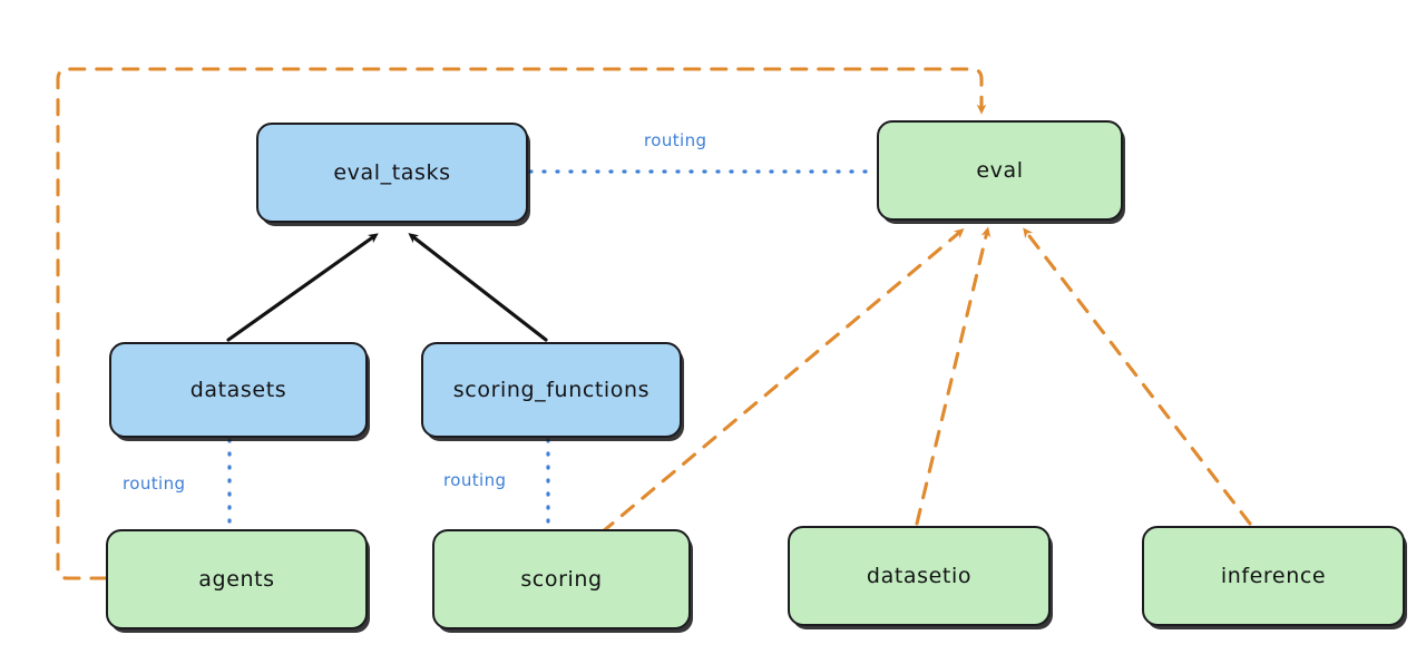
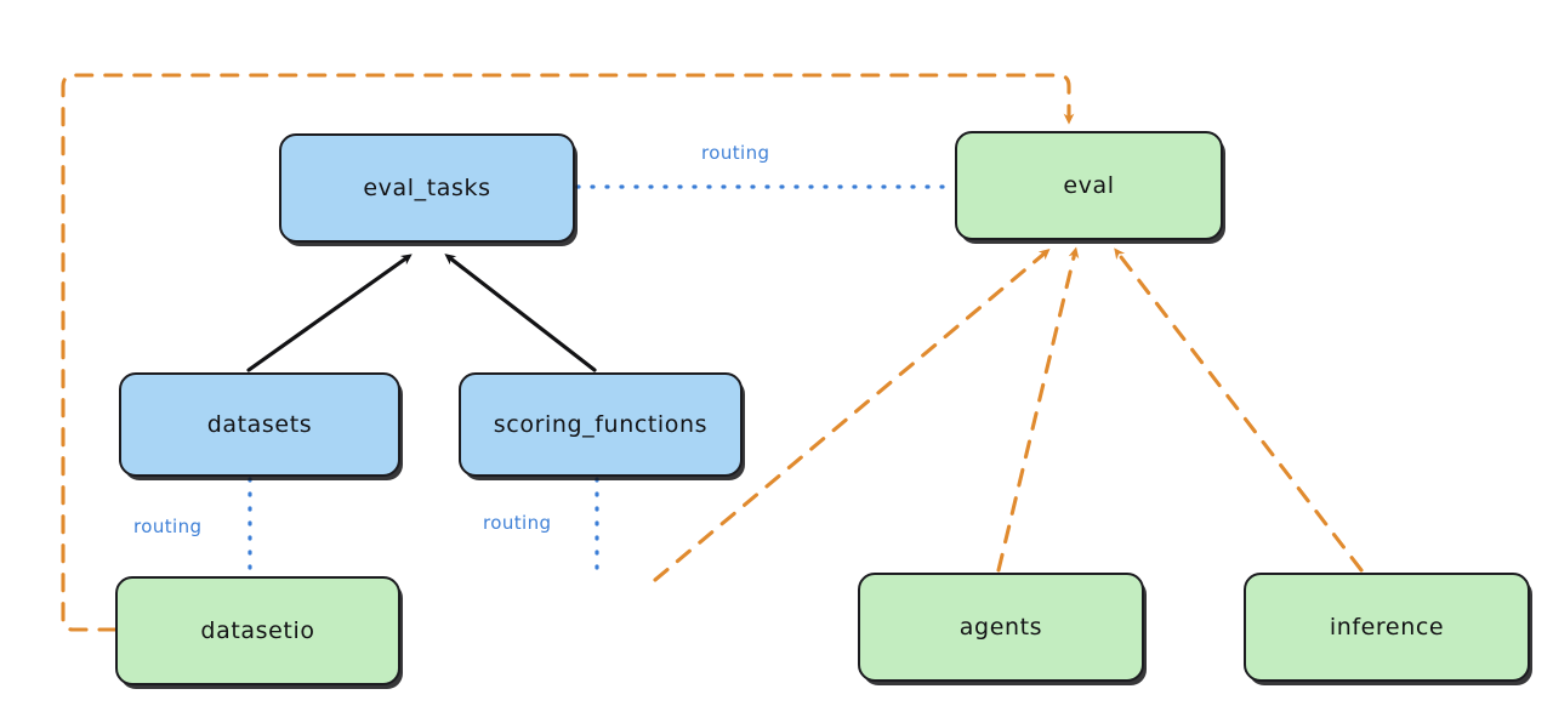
  eval_tasks
  eval
  datasets
  scoring_functions
- agents
+ datasetio
- scoring
- datasetio
+ agents
  inference
  routing
  routing
  routing
